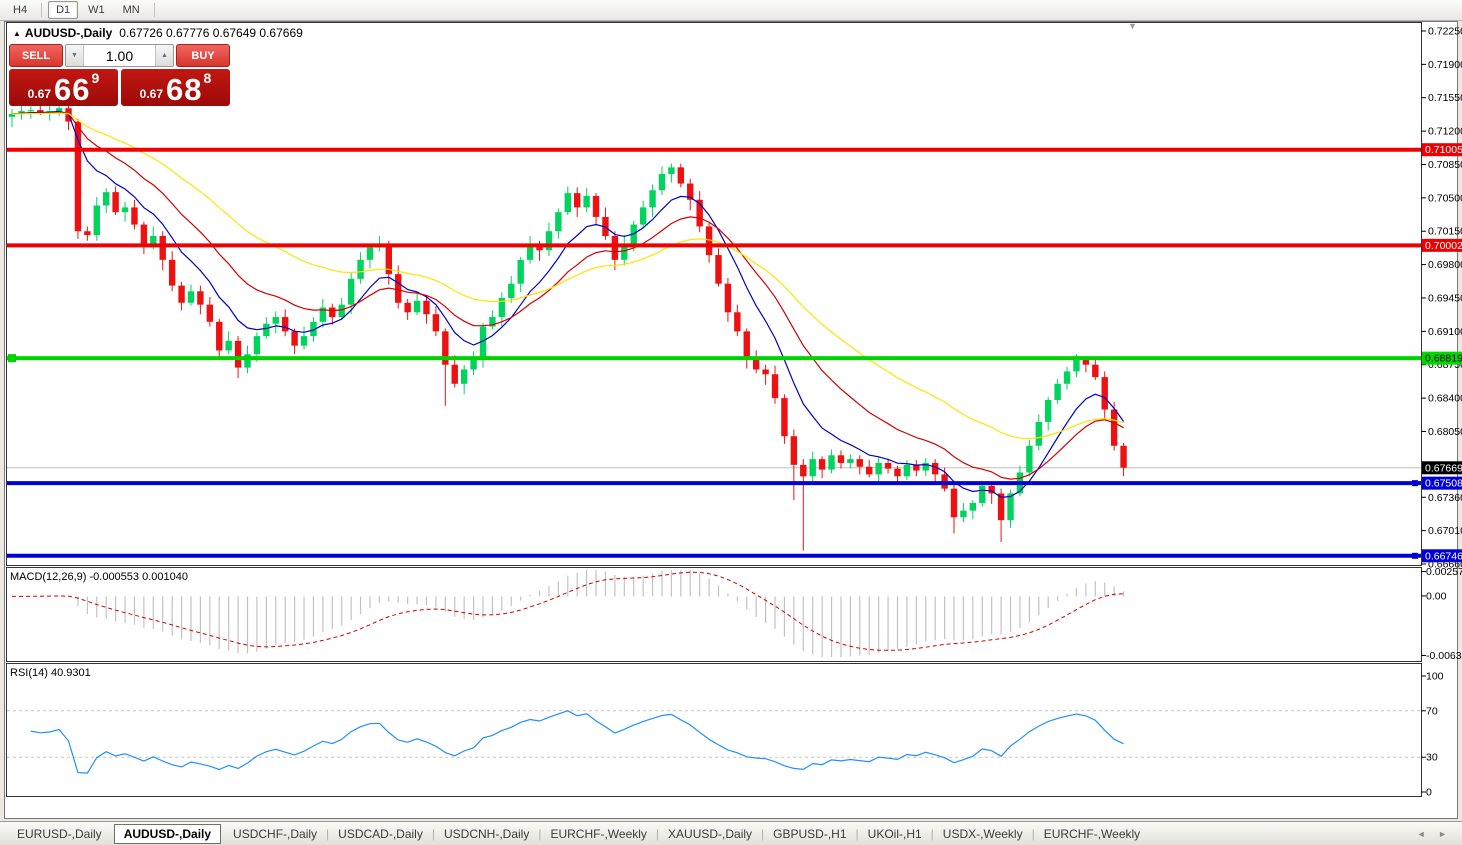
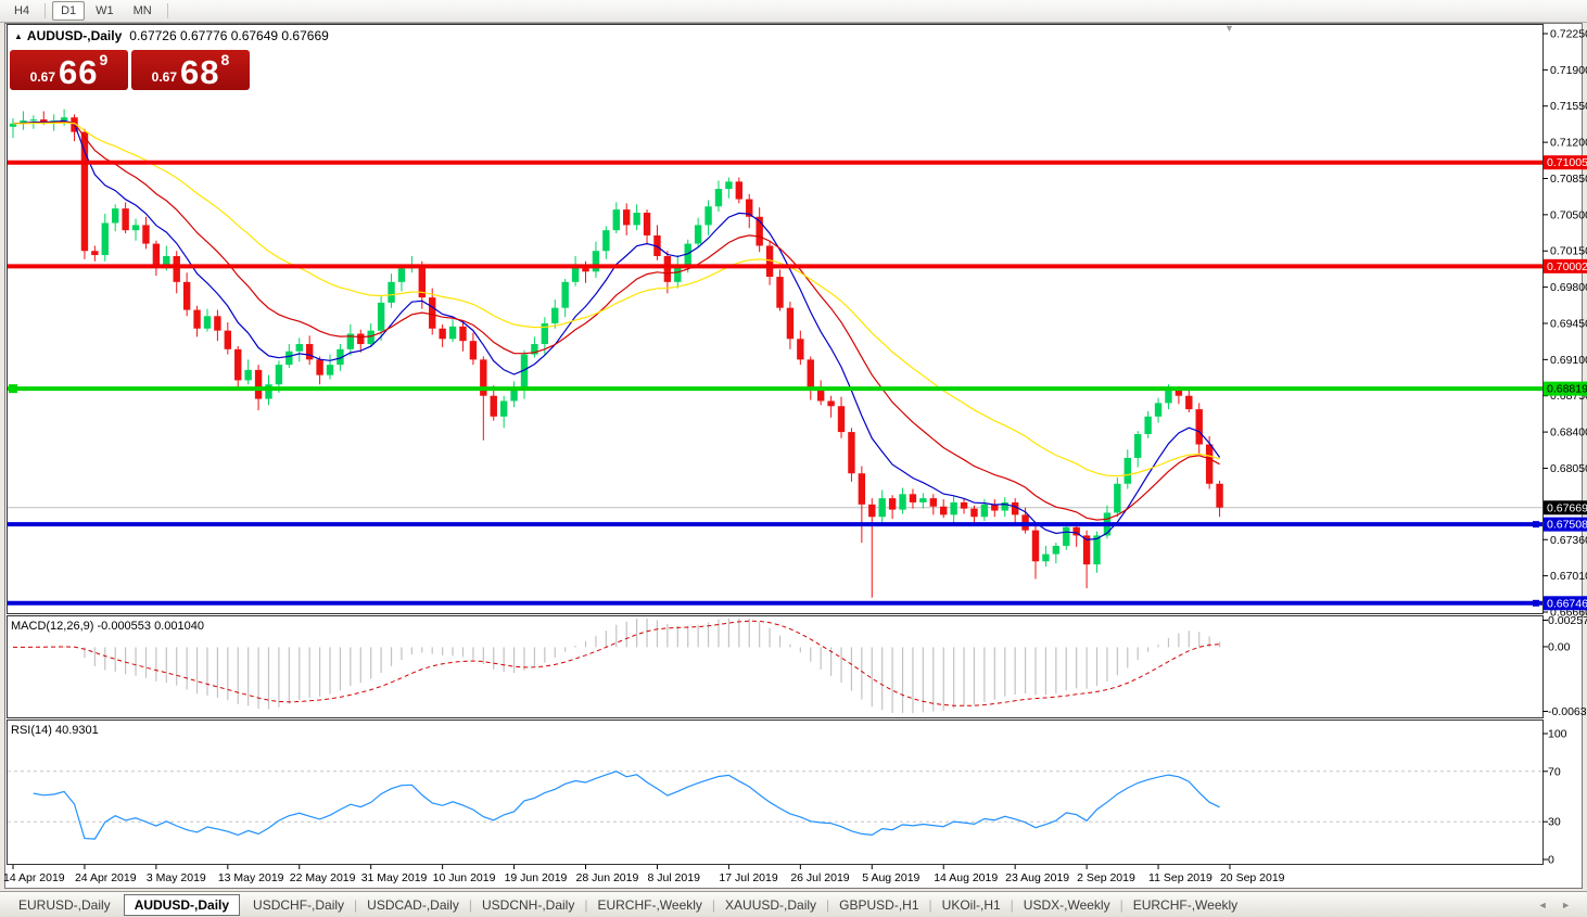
  H4
  D1
  W1
  MN
  0.7225
  0.7190
  0.7155
  0.7120
  0.7085
  0.7050
  0.7015
  0.6980
  0.6945
  0.6910
  0.6875
  0.6840
  0.6805
  0.6736
  0.6701
  0.6666
  0.00257
  0.00
  -0.0063
  100
  70
  30
  0
  0.71005
  0.70002
  0.68819
  0.67669
  0.67508
  0.66746
+ 14 Apr 2019
+ 24 Apr 2019
+ 3 May 2019
+ 13 May 2019
+ 22 May 2019
+ 31 May 2019
+ 10 Jun 2019
+ 19 Jun 2019
+ 28 Jun 2019
+ 8 Jul 2019
+ 17 Jul 2019
+ 26 Jul 2019
+ 5 Aug 2019
+ 14 Aug 2019
+ 23 Aug 2019
+ 2 Sep 2019
+ 11 Sep 2019
+ 20 Sep 2019
  ▲ AUDUSD-,Daily 0.67726 0.67776 0.67649 0.67669
- SELL
- 1.00
- BUY
  0.67
  66
  9
  0.67
  68
  8
  MACD(12,26,9) -0.000553 0.001040
  RSI(14) 40.9301
  ▼
  EURUSD-,Daily
  AUDUSD-,Daily
  USDCHF-,Daily
  |
  USDCAD-,Daily
  |
  USDCNH-,Daily
  |
  EURCHF-,Weekly
  |
  XAUUSD-,Daily
  |
  GBPUSD-,H1
  |
  UKOil-,H1
  |
  USDX-,Weekly
  |
  EURCHF-,Weekly
  ◄ ►
